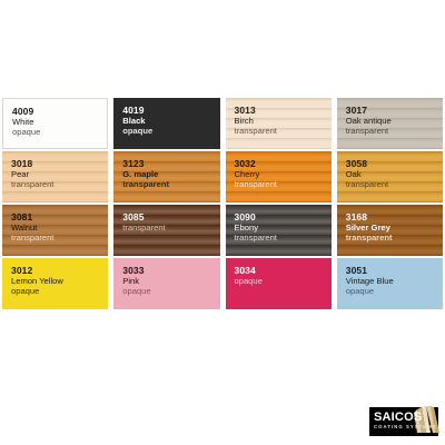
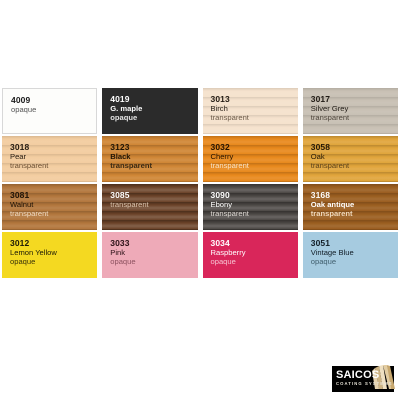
  4009
- White
  opaque
  4019
- Black
+ G. maple
  opaque
  3013
  Birch
  transparent
  3017
- Oak antique
+ Silver Grey
  transparent
  3018
  Pear
  transparent
  3123
- G. maple
+ Black
  transparent
  3032
  Cherry
  transparent
  3058
  Oak
  transparent
  3081
  Walnut
  transparent
  3085
  transparent
  3090
  Ebony
  transparent
  3168
- Silver Grey
+ Oak antique
  transparent
  3012
  Lemon Yellow
  opaque
  3033
  Pink
  opaque
  3034
+ Raspberry
  opaque
  3051
  Vintage Blue
  opaque
  SAICOS
